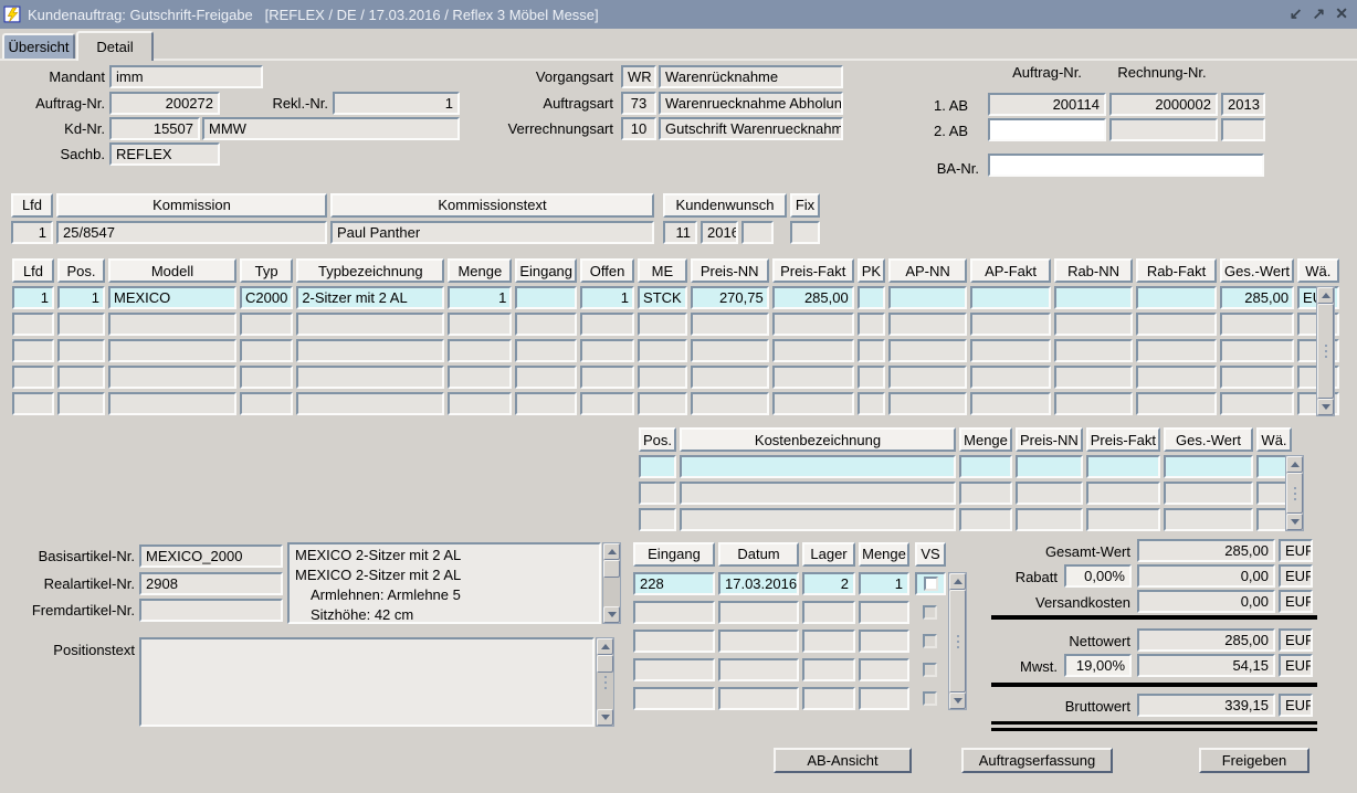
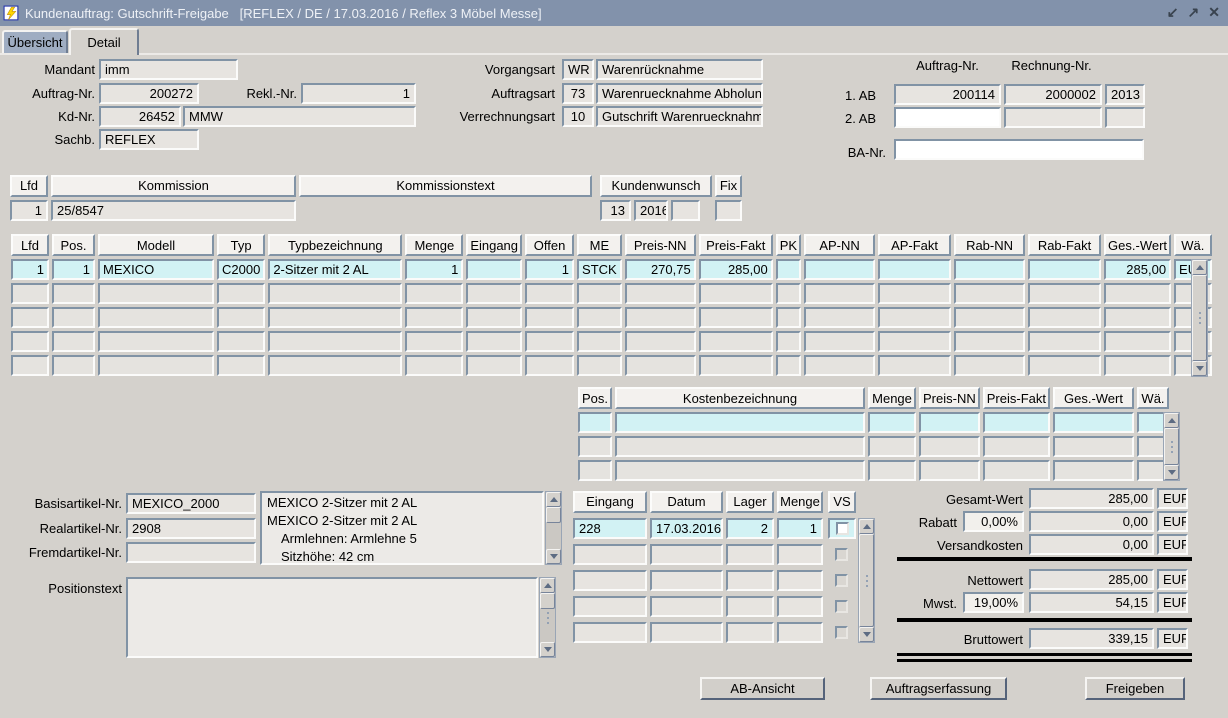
  Kundenauftrag: Gutschrift-Freigabe [REFLEX / DE / 17.03.2016 / Reflex 3 Möbel Messe]
  ↙
  ↗
  ✕
  Übersicht
  Detail
  Mandant
  imm
  Auftrag-Nr.
  200272
  Rekl.-Nr.
  1
  Kd-Nr.
- 15507
+ 26452
  MMW
  Sachb.
  REFLEX
  Vorgangsart
  WR
  Warenrücknahme
  Auftragsart
  73
  Warenruecknahme Abholun
  Verrechnungsart
  10
  Gutschrift Warenruecknahm
  Auftrag-Nr.
  Rechnung-Nr.
  1. AB
  200114
  2000002
  2013
  2. AB
  BA-Nr.
  Lfd
  Kommission
  Kommissionstext
  Kundenwunsch
  Fix
  1
  25/8547
- Paul Panther
- 11
+ 13
  2016
  Lfd	Pos.	Modell	Typ	Typbezeichnung	Menge	Eingang	Offen	ME	Preis-NN	Preis-Fakt	PK	AP-NN	AP-Fakt	Rab-NN	Rab-Fakt	Ges.-Wert	Wä.
  1	1	MEXICO	C2000	2-Sitzer mit 2 AL	1		1	STCK	270,75	285,00						285,00	E
  Pos.	Kostenbezeichnung	Menge	Preis-NN	Preis-Fakt	Ges.-Wert	Wä.
  Basisartikel-Nr.
  MEXICO_2000
  Realartikel-Nr.
  2908
  Fremdartikel-Nr.
  MEXICO 2-Sitzer mit 2 AL
  MEXICO 2-Sitzer mit 2 AL
  Armlehnen: Armlehne 5
  Sitzhöhe: 42 cm
  Positionstext
  Eingang
  Datum
  Lager
  Menge
  VS
  228
  17.03.2016
  2
  1
  Gesamt-Wert
  285,00
  EUR
  Rabatt
  0,00%
  0,00
  EUR
  Versandkosten
  0,00
  EUR
  Nettowert
  285,00
  EUR
  Mwst.
  19,00%
  54,15
  EUR
  Bruttowert
  339,15
  EUR
  AB-Ansicht
  Auftragserfassung
  Freigeben
